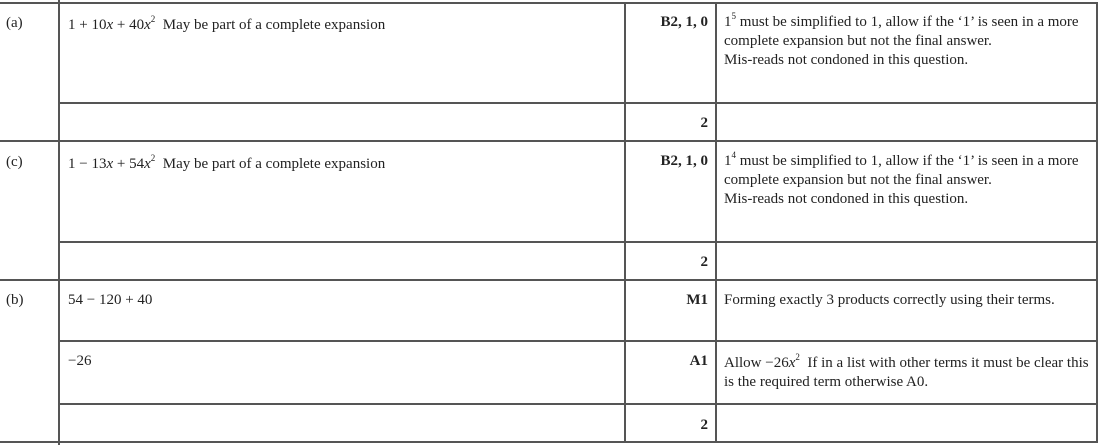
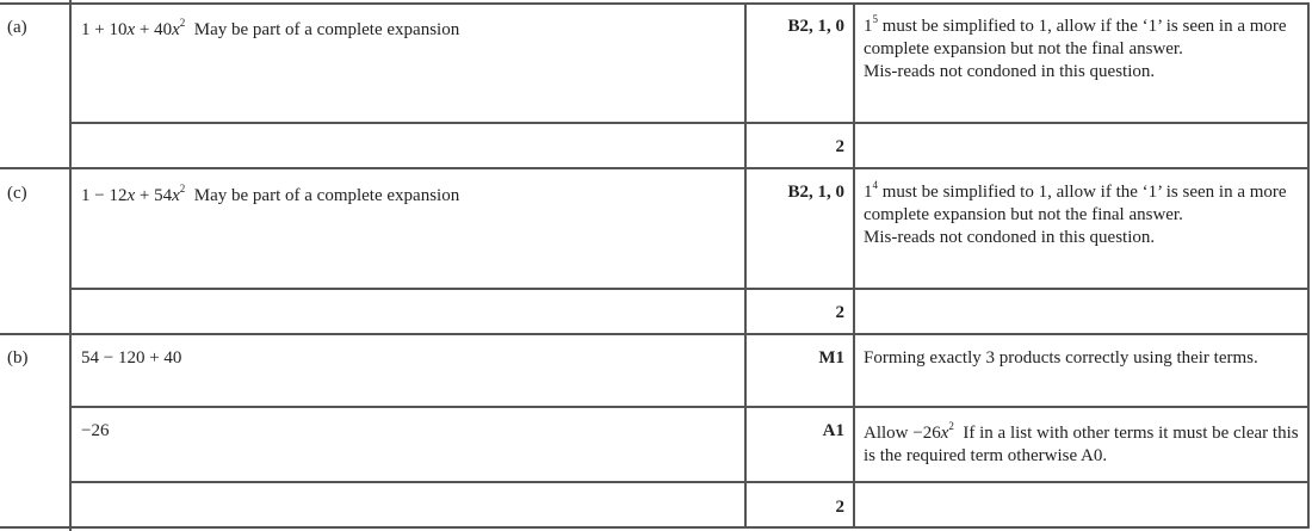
  (a)
  1 + 10x + 40x2 May be part of a complete expansion
  B2, 1, 0
  15 must be simplified to 1, allow if the ‘1’ is seen in a more complete expansion but not the final answer.
  Mis-reads not condoned in this question.
  2
  (c)
- 1 − 13x + 54x2 May be part of a complete expansion
+ 1 − 12x + 54x2 May be part of a complete expansion
  B2, 1, 0
  14 must be simplified to 1, allow if the ‘1’ is seen in a more complete expansion but not the final answer.
  Mis-reads not condoned in this question.
  2
  (b)
  54 − 120 + 40
  M1
  Forming exactly 3 products correctly using their terms.
  −26
  A1
  Allow −26x2 If in a list with other terms it must be clear this is the required term otherwise A0.
  2
